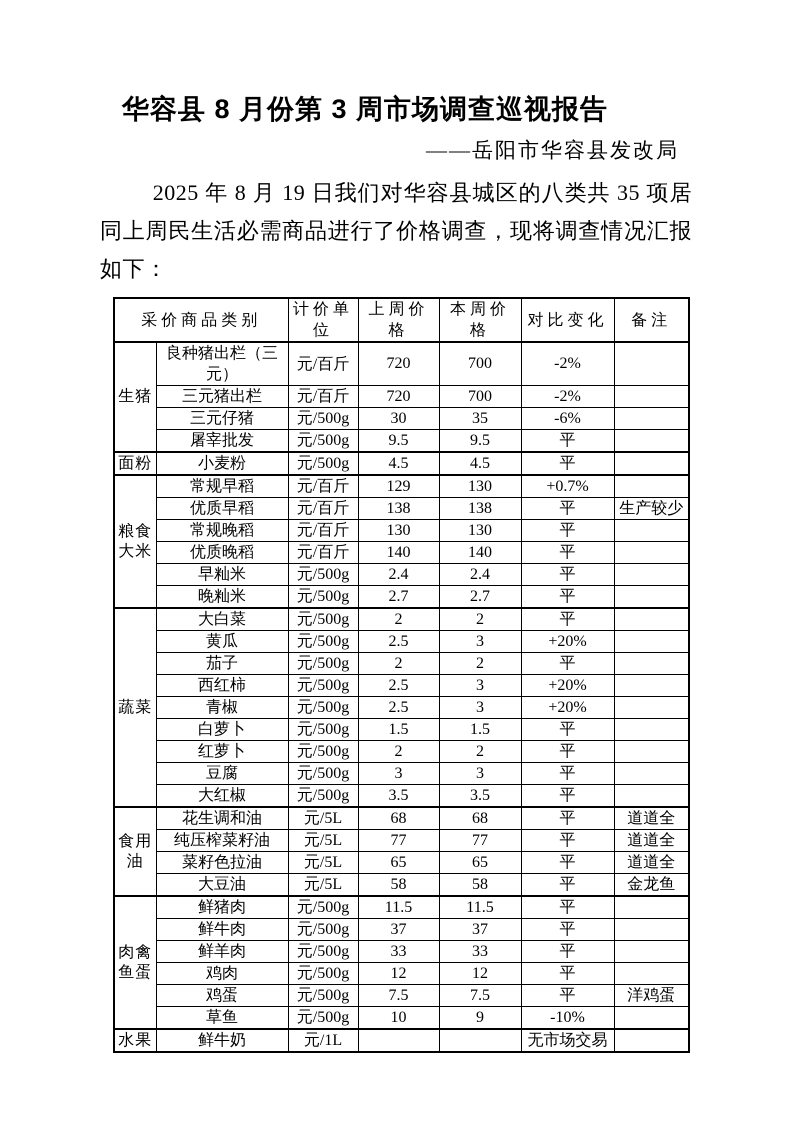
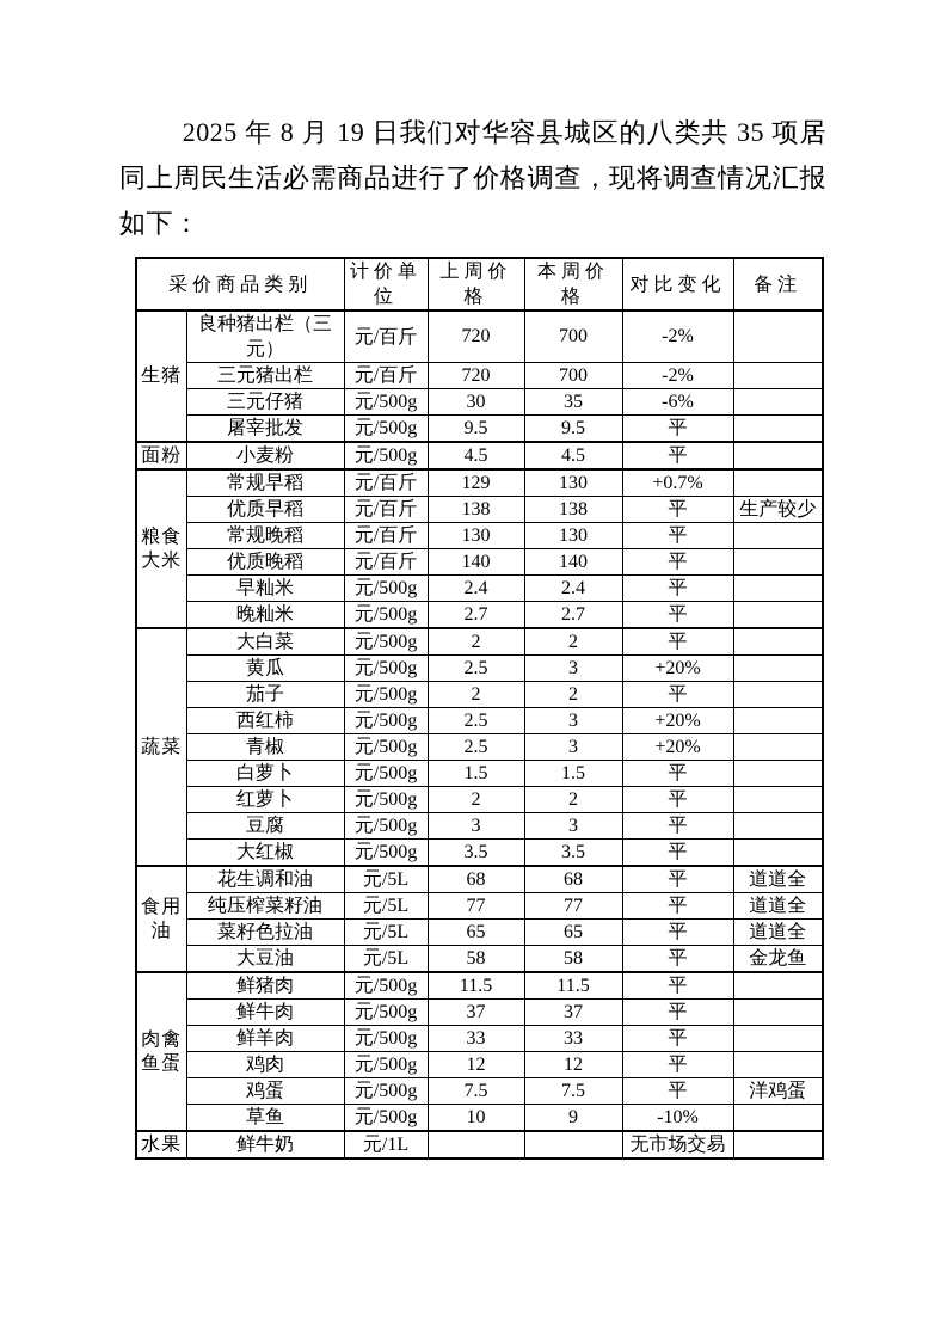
- 华容县 8 月份第 3 周市场调查巡视报告
- ——岳阳市华容县发改局
  2025 年 8 月 19 日我们对华容县城区的八类共 35 项居同上周民生活必需商品进行了价格调查，现将调查情况汇报如下：
  采价商品类别	计价单位	上周价格	本周价格	对比变化	备注
  生猪	良种猪出栏（三元）	元/百斤	720	700	-2%
  三元猪出栏	元/百斤	720	700	-2%
  三元仔猪	元/500g	30	35	-6%
  屠宰批发	元/500g	9.5	9.5	平
  面粉	小麦粉	元/500g	4.5	4.5	平
  粮食大米	常规早稻	元/百斤	129	130	+0.7%
  优质早稻	元/百斤	138	138	平	生产较少
  常规晚稻	元/百斤	130	130	平
  优质晚稻	元/百斤	140	140	平
  早籼米	元/500g	2.4	2.4	平
  晚籼米	元/500g	2.7	2.7	平
  蔬菜	大白菜	元/500g	2	2	平
  黄瓜	元/500g	2.5	3	+20%
  茄子	元/500g	2	2	平
  西红柿	元/500g	2.5	3	+20%
  青椒	元/500g	2.5	3	+20%
  白萝卜	元/500g	1.5	1.5	平
  红萝卜	元/500g	2	2	平
  豆腐	元/500g	3	3	平
  大红椒	元/500g	3.5	3.5	平
  食用油	花生调和油	元/5L	68	68	平	道道全
  纯压榨菜籽油	元/5L	77	77	平	道道全
  菜籽色拉油	元/5L	65	65	平	道道全
  大豆油	元/5L	58	58	平	金龙鱼
  肉禽鱼蛋	鲜猪肉	元/500g	11.5	11.5	平
  鲜牛肉	元/500g	37	37	平
  鲜羊肉	元/500g	33	33	平
  鸡肉	元/500g	12	12	平
  鸡蛋	元/500g	7.5	7.5	平	洋鸡蛋
  草鱼	元/500g	10	9	-10%
  水果	鲜牛奶	元/1L			无市场交易
